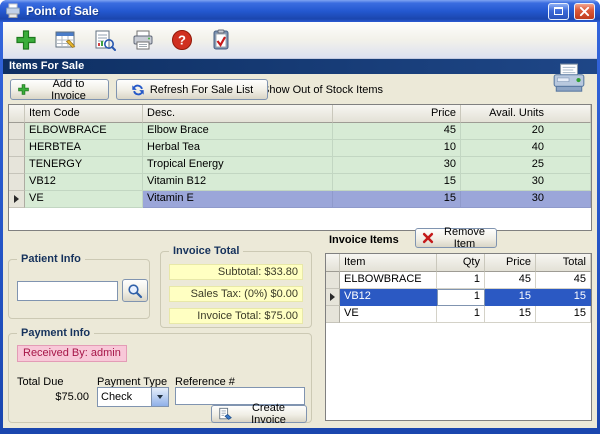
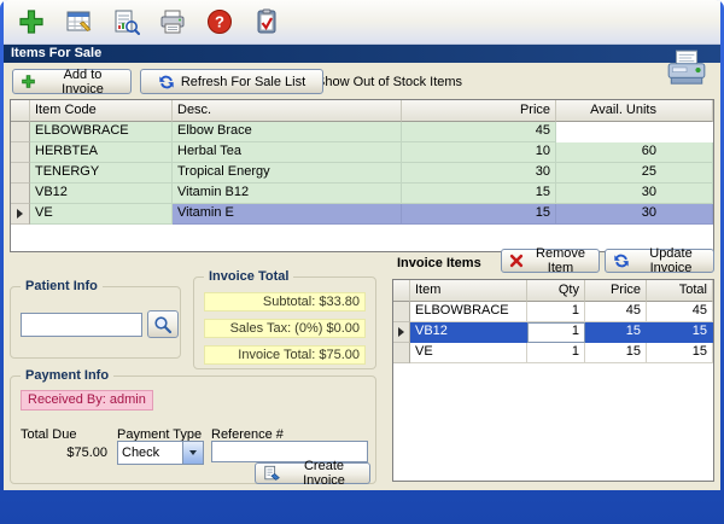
- Point of Sale
  ?
  Items For Sale
  Add to Invoice
  Refresh For Sale List
  how Out of Stock Items
  Item Code
  Desc.
  Price
  Avail. Units
  ELBOWBRACE
  Elbow Brace
  45
- 20
  HERBTEA
  Herbal Tea
  10
- 40
+ 60
  TENERGY
  Tropical Energy
  30
  25
  VB12
  Vitamin B12
  15
  30
  VE
  Vitamin E
  15
  30
  Invoice Items
  Remove Item
+ Update Invoice
  Item
  Qty
  Price
  Total
  ELBOWBRACE
  1
  45
  45
  VB12
  1
  15
  15
  VE
  1
  15
  15
  Patient Info
  Invoice Total
  Subtotal: $33.80
  Sales Tax: (0%) $0.00
  Invoice Total: $75.00
  Payment Info
  Received By: admin
  Total Due
  Payment Type
  Reference #
  $75.00
  Check
  Create Invoice
